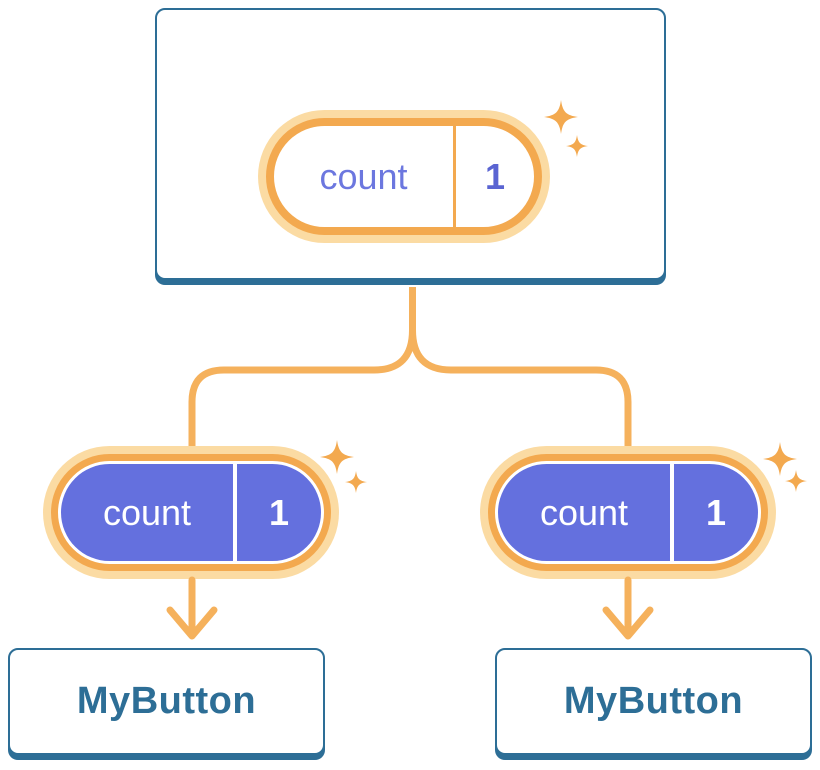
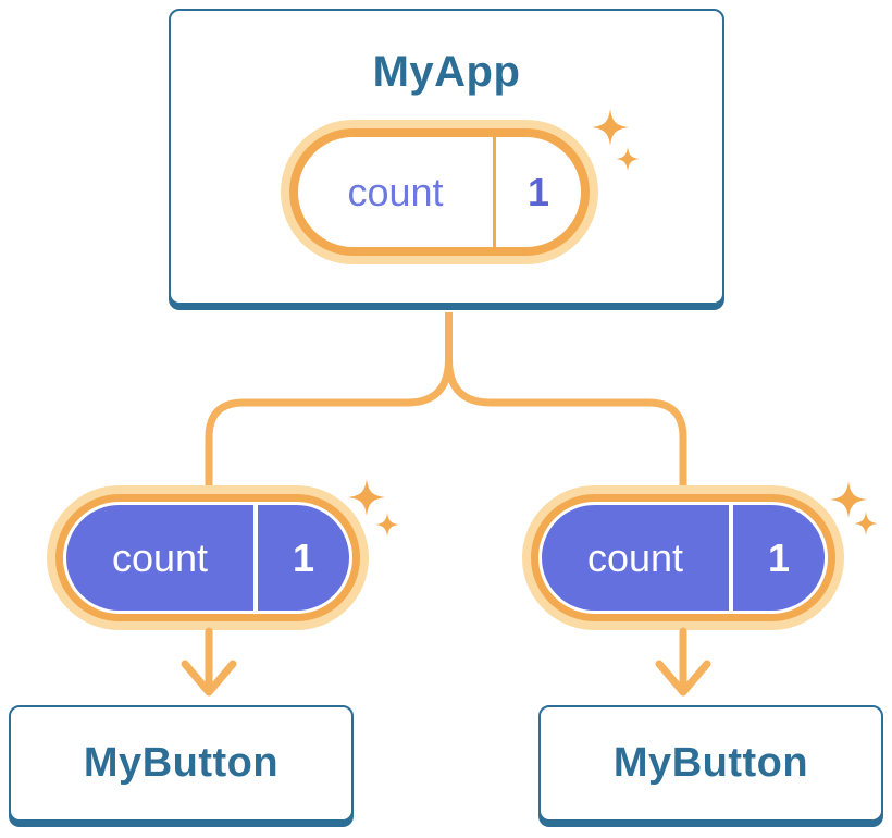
+ MyApp
  count
  1
  count
  1
  count
  1
  MyButton
  MyButton
